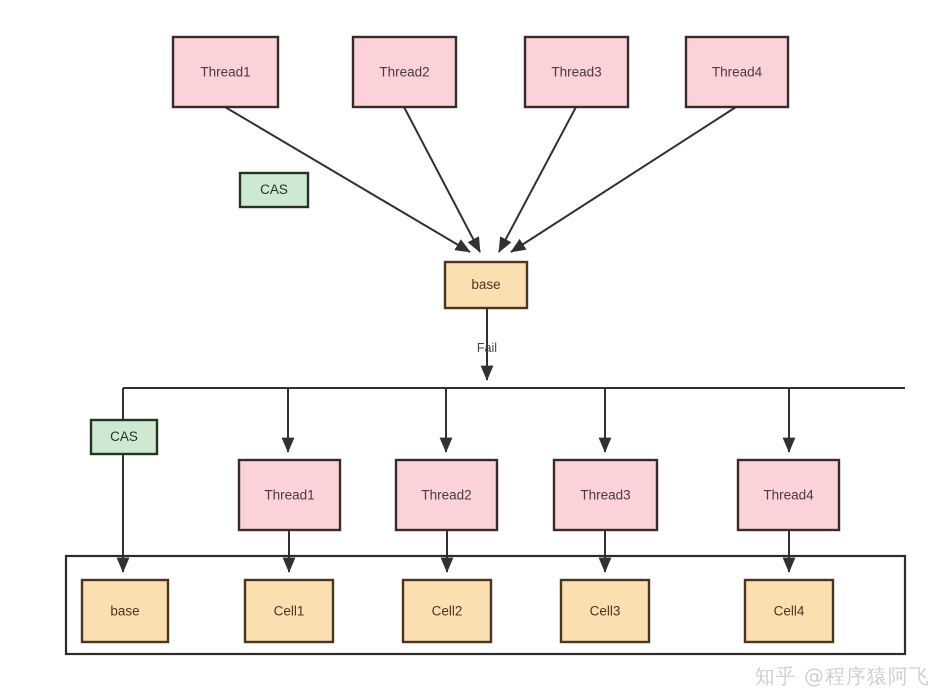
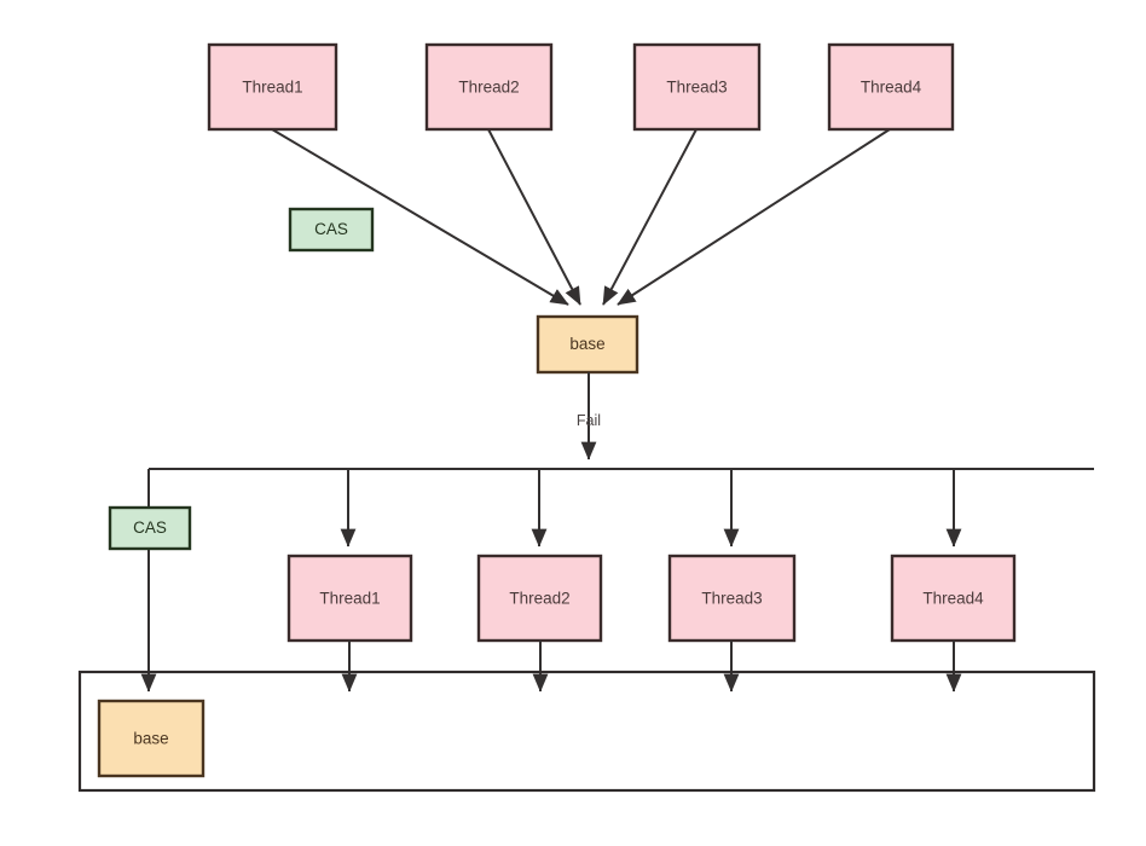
  Thread1
  Thread2
  Thread3
  Thread4
  CAS
  base
  Fail
  CAS
  Thread1
  Thread2
  Thread3
  Thread4
  base
- Cell1
- Cell2
- Cell3
- Cell4
- 知乎 @程序猿阿飞
